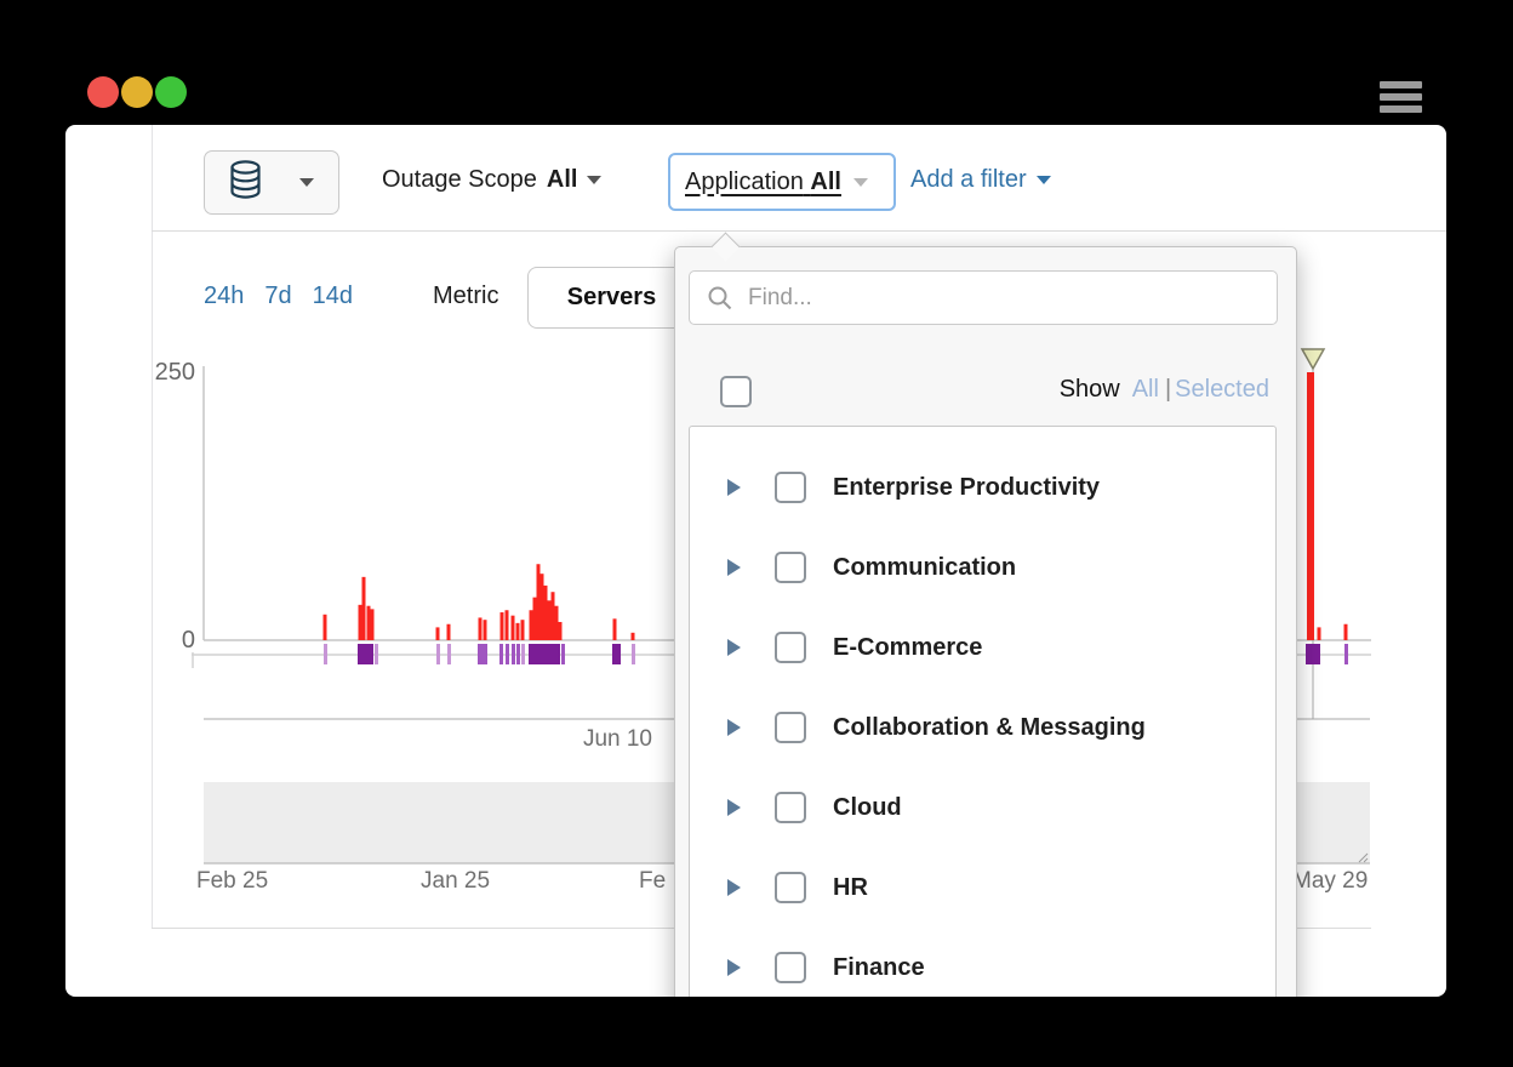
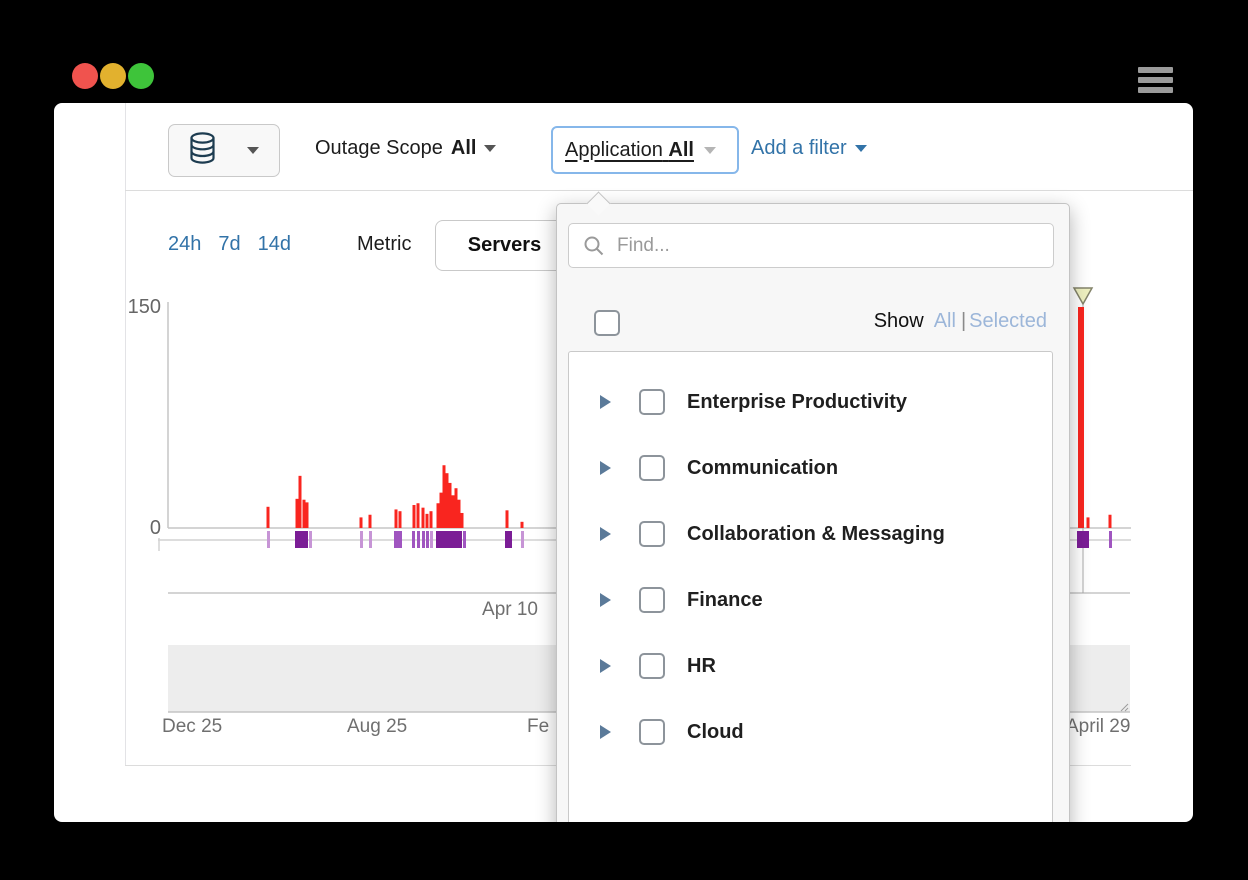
  Outage Scope
  All
  Application All
  Add a filter
  24h
  7d
  14d
  Metric
  Servers
- 250
+ 150
  0
- Jun 10
+ Apr 10
- Feb 25
+ Dec 25
- Jan 25
+ Aug 25
  Fe
- May 29
+ April 29
  Find...
  Show
  All
  |
  Selected
  Enterprise Productivity
  Communication
- E-Commerce
  Collaboration & Messaging
- Cloud
+ Finance
  HR
- Finance
+ Cloud
